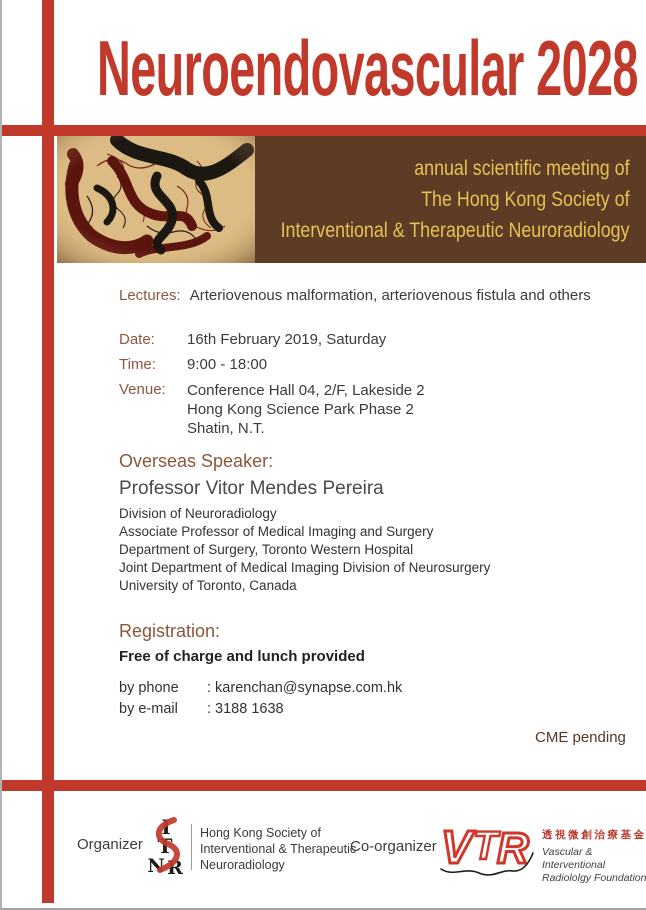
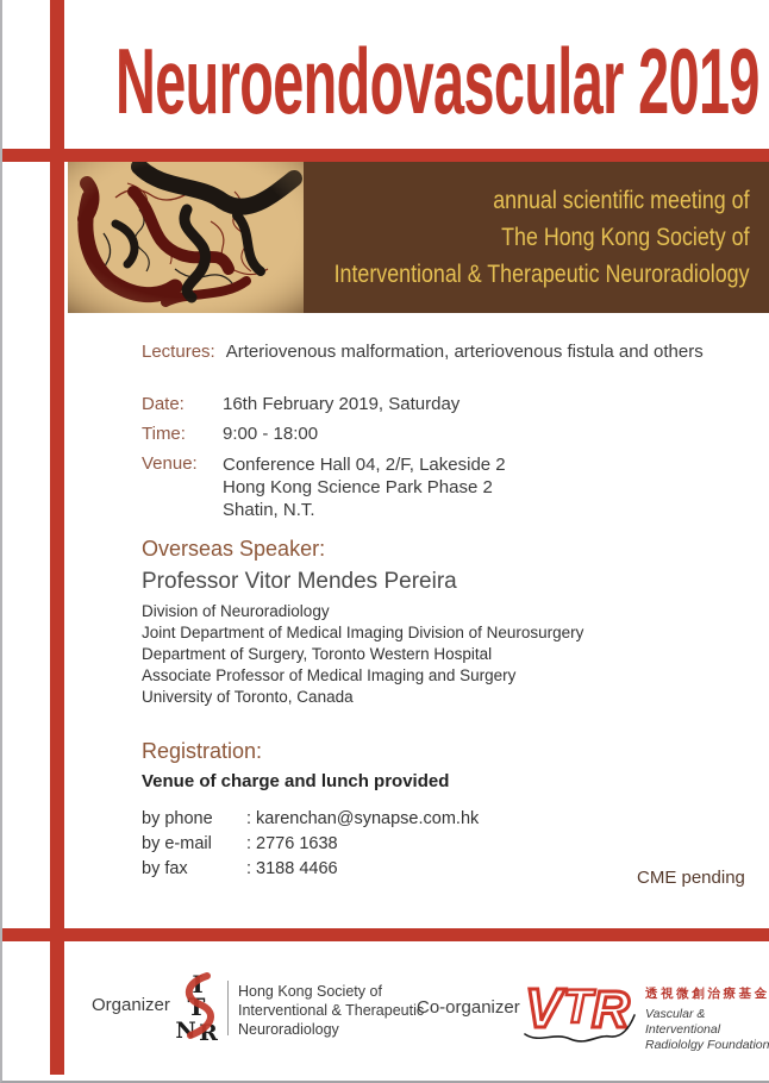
- Neuroendovascular 2028
+ Neuroendovascular 2019
  annual scientific meeting of
  The Hong Kong Society of
  Interventional & Therapeutic Neuroradiology
  Lectures:
  Arteriovenous malformation, arteriovenous fistula and others
  Date:
  16th February 2019, Saturday
  Time:
  9:00 - 18:00
  Venue:
  Conference Hall 04, 2/F, Lakeside 2
  Hong Kong Science Park Phase 2
  Shatin, N.T.
  Overseas Speaker:
  Professor Vitor Mendes Pereira
  Division of Neuroradiology
- Associate Professor of Medical Imaging and Surgery
+ Joint Department of Medical Imaging Division of Neurosurgery
  Department of Surgery, Toronto Western Hospital
- Joint Department of Medical Imaging Division of Neurosurgery
+ Associate Professor of Medical Imaging and Surgery
  University of Toronto, Canada
  Registration:
- Free of charge and lunch provided
+ Venue of charge and lunch provided
  by phone
  : karenchan@synapse.com.hk
  by e-mail
- : 3188 1638
+ : 2776 1638
+ by fax
+ : 3188 4466
  CME pending
  Organizer
  T
  N
  R
  Hong Kong Society of
  Interventional & Therapeutic
  Neuroradiology
  Co-organizer
  V
  T
  R
  透視微創治療基金
  Vascular & Interventional
  Radiololgy Foundation
